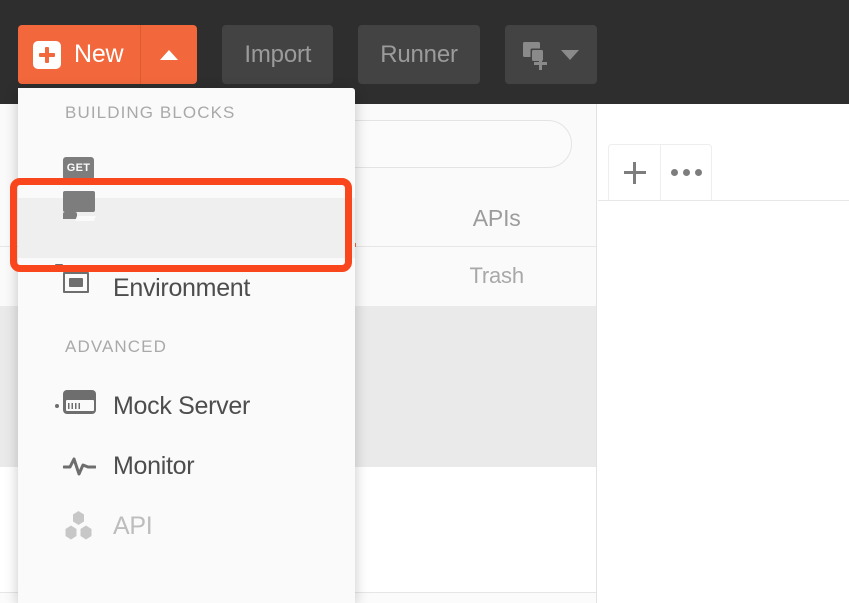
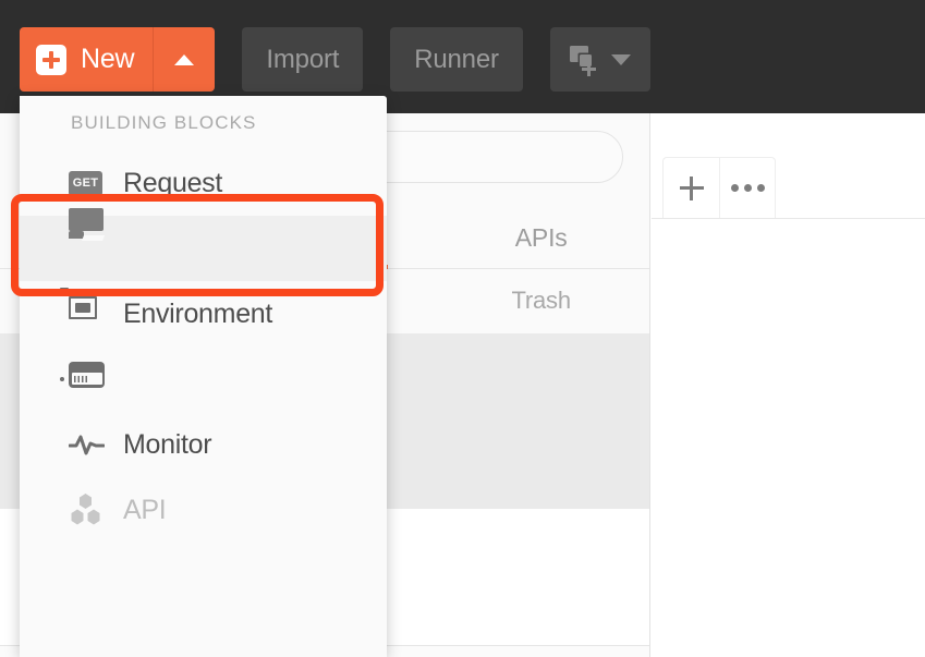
  New
  Import
  Runner
  APIs
  Trash
  BUILDING BLOCKS
  GET
+ Request
  Environment
- ADVANCED
- Mock Server
  Monitor
  API
